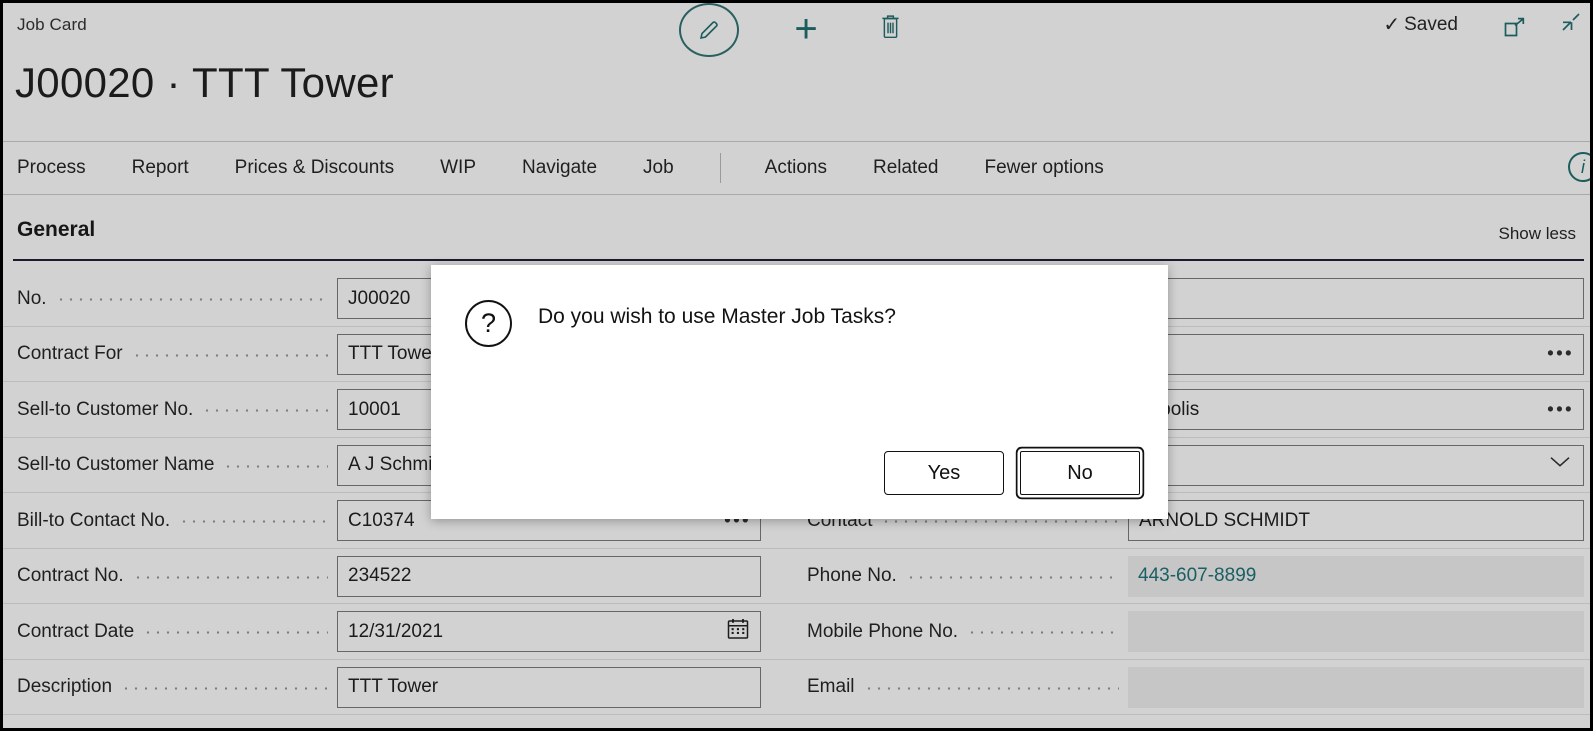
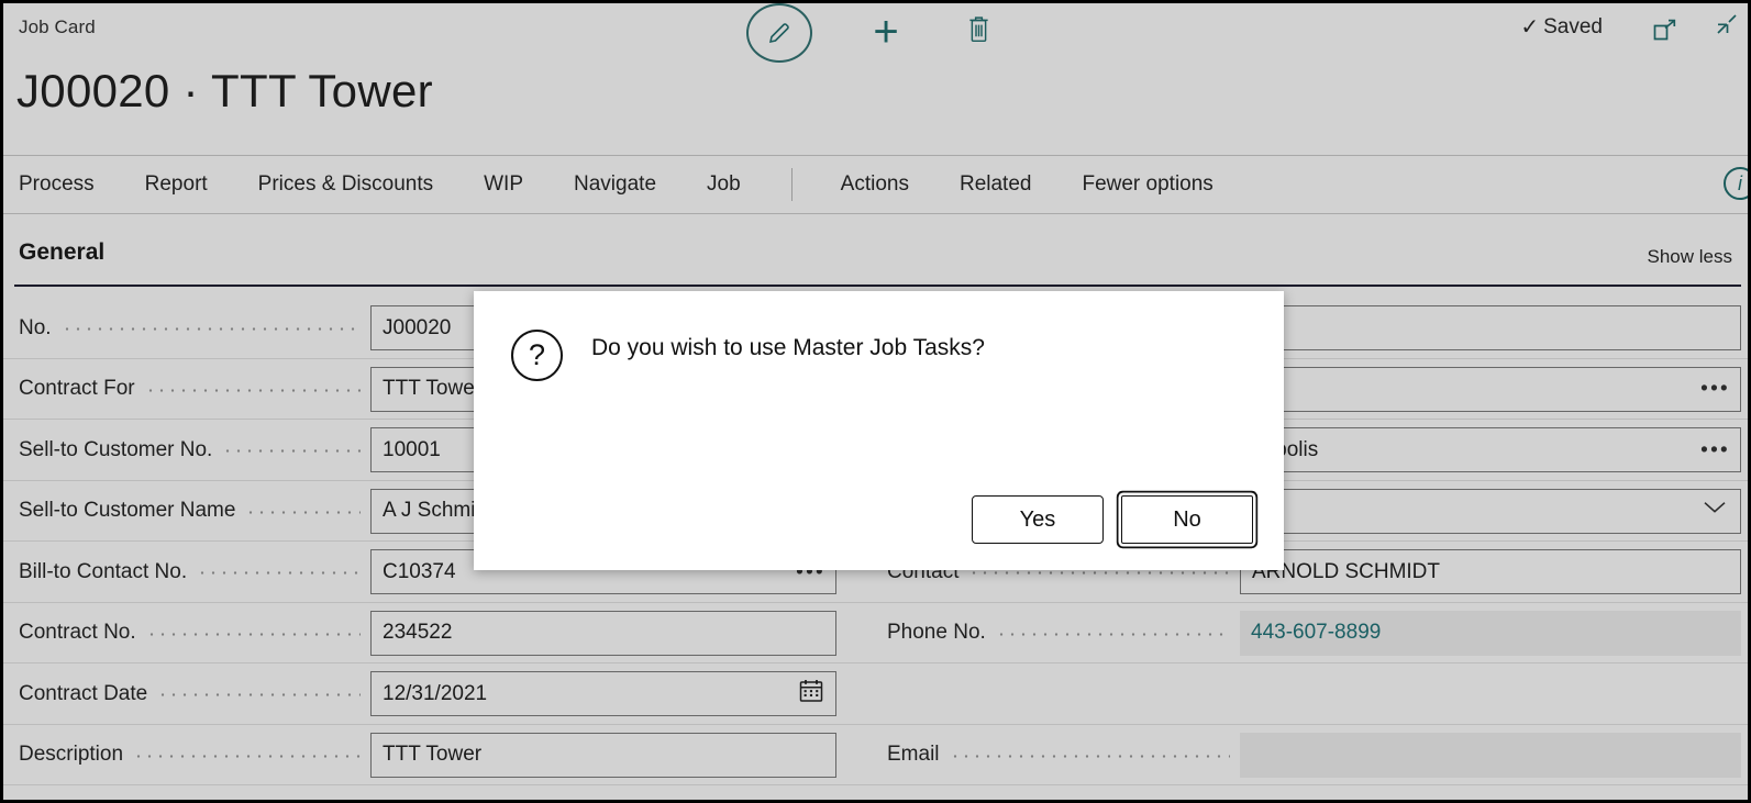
  Job Card
  +
  ✓
  Saved
  J00020 · TTT Tower
  Process
  Report
  Prices & Discounts
  WIP
  Navigate
  Job
  Actions
  Related
  Fewer options
  i
  General
  Show less
  No.
  J00020
  Contract For
  TTT Towe
  •••
  Sell-to Customer No.
  10001
  •••
  Sell-to Customer Name
  Bill-to Contact No.
  C10374
  •••
  Contact
  ARNOLD SCHMIDT
  Contract No.
  234522
  Phone No.
  443-607-8899
  Contract Date
  12/31/2021
- Mobile Phone No.
  Description
  TTT Tower
  Email
  ?
  Do you wish to use Master Job Tasks?
  Yes
  No
